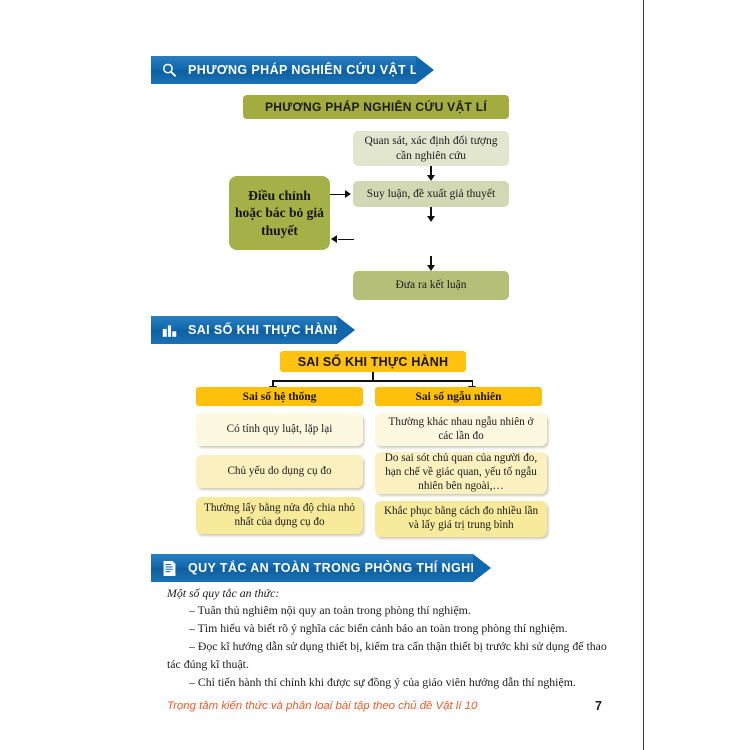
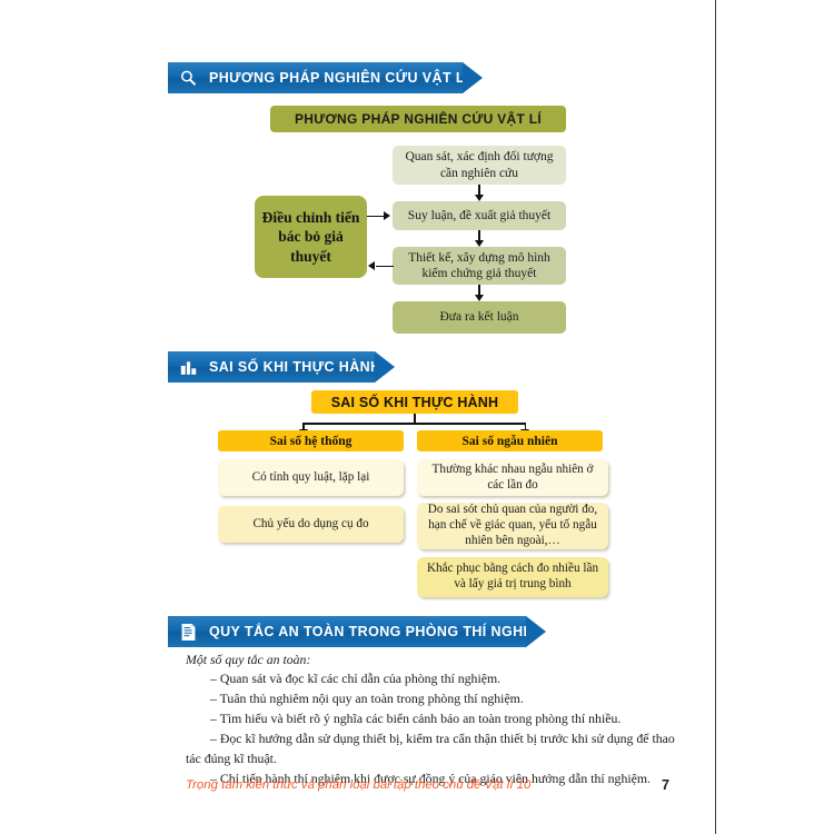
  PHƯƠNG PHÁP NGHIÊN CỨU VẬT LÍ
  PHƯƠNG PHÁP NGHIÊN CỨU VẬT LÍ
  Quan sát, xác định đối tượng cần nghiên cứu
  Suy luận, đề xuất giả thuyết
+ Thiết kế, xây dựng mô hình kiểm chứng giả thuyết
  Đưa ra kết luận
- Điều chỉnh hoặc bác bỏ giả thuyết
+ Điều chỉnh tiến bác bỏ giả thuyết
  SAI SỐ KHI THỰC HÀNH
  SAI SỐ KHI THỰC HÀNH
  Sai số hệ thống
  Có tính quy luật, lặp lại
  Chủ yếu do dụng cụ đo
- Thường lấy bằng nửa độ chia nhỏ nhất của dụng cụ đo
  Sai số ngẫu nhiên
  Thường khác nhau ngẫu nhiên ở các lần đo
  Do sai sót chủ quan của người đo, hạn chế về giác quan, yếu tố ngẫu nhiên bên ngoài,…
  Khắc phục bằng cách đo nhiều lần và lấy giá trị trung bình
  QUY TẮC AN TOÀN TRONG PHÒNG THÍ NGHIỆM
- Một số quy tắc an thức:
+ Một số quy tắc an toàn:
+ – Quan sát và đọc kĩ các chỉ dẫn của phòng thí nghiệm.
  – Tuân thủ nghiêm nội quy an toàn trong phòng thí nghiệm.
- – Tìm hiểu và biết rõ ý nghĩa các biển cảnh báo an toàn trong phòng thí nghiệm.
+ – Tìm hiểu và biết rõ ý nghĩa các biển cảnh báo an toàn trong phòng thí nhiều.
  – Đọc kĩ hướng dẫn sử dụng thiết bị, kiểm tra cẩn thận thiết bị trước khi sử dụng để thao tác đúng kĩ thuật.
- – Chỉ tiến hành thí chỉnh khi được sự đồng ý của giáo viên hướng dẫn thí nghiệm.
+ – Chỉ tiến hành thí nghiệm khi được sự đồng ý của giáo viên hướng dẫn thí nghiệm.
  Trọng tâm kiến thức và phân loại bài tập theo chủ đề Vật lí 10
  7
